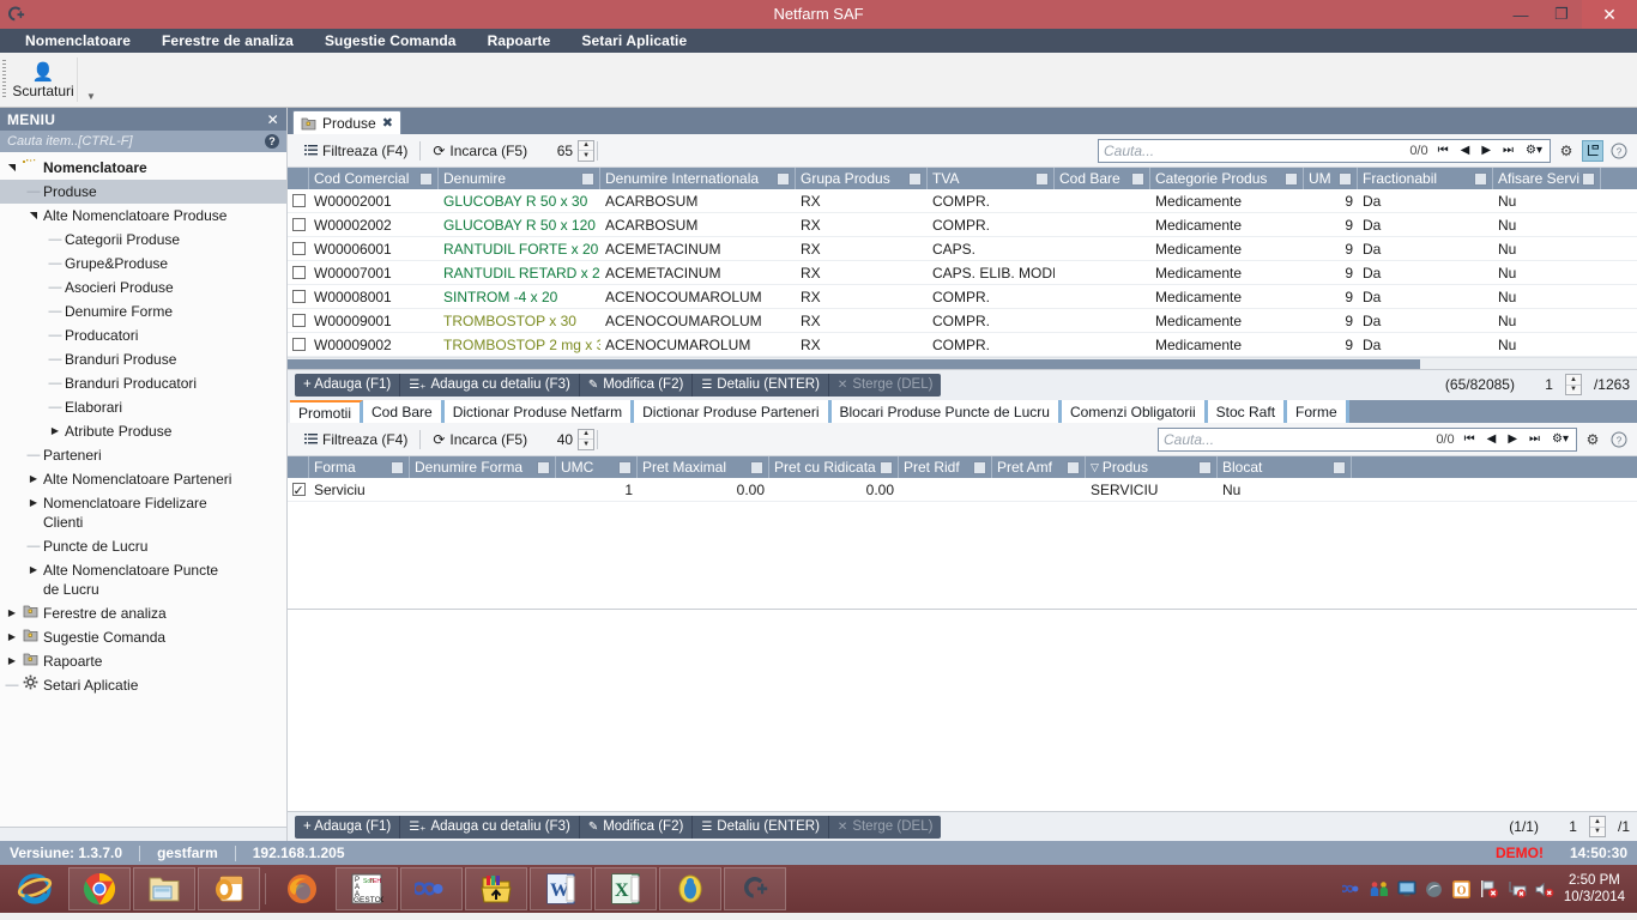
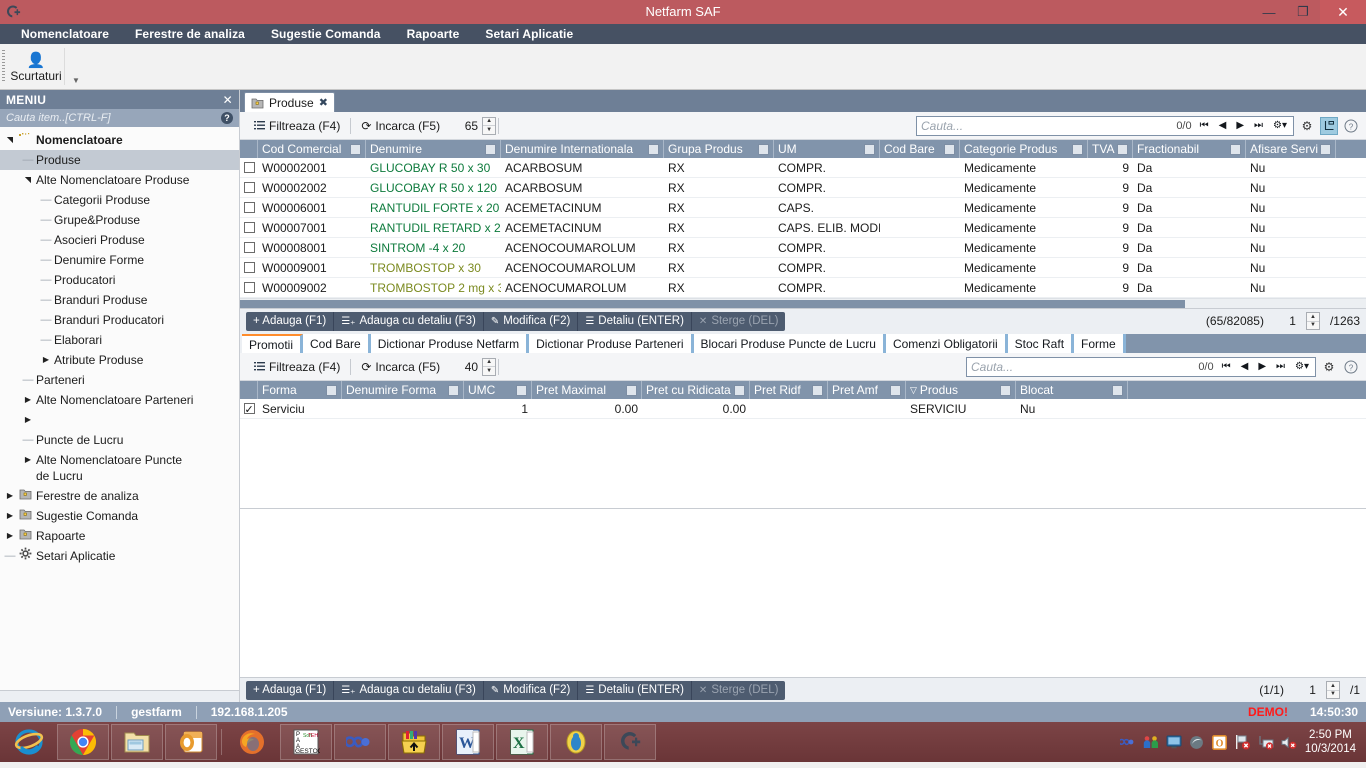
  Netfarm SAF
  —
  ❐
  ✕
  Nomenclatoare
  Ferestre de analiza
  Sugestie Comanda
  Rapoarte
  Setari Aplicatie
  👤
  Scurtaturi
  ▼
  MENIU
  ✕
  Cauta item..[CTRL-F]
  ?
  Nomenclatoare
  Produse
  Alte Nomenclatoare Produse
  —
  Categorii Produse
  —
  Grupe&Produse
  —
  Asocieri Produse
  —
  Denumire Forme
  —
  Producatori
  —
  Branduri Produse
  —
  Branduri Producatori
  —
  Elaborari
  ▶
  Atribute Produse
  —
  Parteneri
  ▶
  Alte Nomenclatoare Parteneri
  ▶
- Nomenclatoare Fidelizare Clienti
  —
  Puncte de Lucru
  ▶
  Alte Nomenclatoare Puncte de Lucru
  ▶
  Ferestre de analiza
  ▶
  Sugestie Comanda
  ▶
  Rapoarte
  —
  Setari Aplicatie
  Produse
  ✖
  Filtreaza (F4)
  ⟳
  Incarca (F5)
  65
  Cauta...
  0/0
  ⏮
  ◀
  ▶
  ⏭
  ⚙▾
  ⚙
  ?
  Cod Comercial
  Denumire
  Denumire Internationala
  Grupa Produs
- TVA
+ UM
  Cod Bare
  Categorie Produs
- UM
+ TVA
  Fractionabil
  Afisare Servi
  W00002001
  GLUCOBAY R 50 x 30
  ACARBOSUM
  RX
  COMPR.
  Medicamente
  9
  Da
  Nu
  W00002002
  GLUCOBAY R 50 x 120
  ACARBOSUM
  RX
  COMPR.
  Medicamente
  9
  Da
  Nu
  W00006001
  RANTUDIL FORTE x 20
  ACEMETACINUM
  RX
  CAPS.
  Medicamente
  9
  Da
  Nu
  W00007001
  RANTUDIL RETARD x 2
  ACEMETACINUM
  RX
  CAPS. ELIB. MODI
  Medicamente
  9
  Da
  Nu
  W00008001
  SINTROM -4 x 20
  ACENOCOUMAROLUM
  RX
  COMPR.
  Medicamente
  9
  Da
  Nu
  W00009001
  TROMBOSTOP x 30
  ACENOCOUMAROLUM
  RX
  COMPR.
  Medicamente
  9
  Da
  Nu
  W00009002
  TROMBOSTOP 2 mg x 3
  ACENOCUMAROLUM
  RX
  COMPR.
  Medicamente
  9
  Da
  Nu
  + Adauga (F1)
  ☰₊
  Adauga cu detaliu (F3)
  ✎
  Modifica (F2)
  ☰
  Detaliu (ENTER)
  ✕
  Sterge (DEL)
  (65/82085)
  1
  /1263
  Promotii
  Cod Bare
  Dictionar Produse Netfarm
  Dictionar Produse Parteneri
  Blocari Produse Puncte de Lucru
  Comenzi Obligatorii
  Stoc Raft
  Forme
  Filtreaza (F4)
  ⟳
  Incarca (F5)
  40
  Cauta...
  0/0
  ⏮
  ◀
  ▶
  ⏭
  ⚙▾
  ⚙
  ?
  Forma
  Denumire Forma
  UMC
  Pret Maximal
  Pret cu Ridicata
  Pret Ridf
  Pret Amf
  ▽
  Produs
  Blocat
  Serviciu
  1
  0.00
  0.00
  SERVICIU
  Nu
  + Adauga (F1)
  ☰₊
  Adauga cu detaliu (F3)
  ✎
  Modifica (F2)
  ☰
  Detaliu (ENTER)
  ✕
  Sterge (DEL)
  (1/1)
  1
  /1
  Versiune: 1.3.7.0
  gestfarm
  192.168.1.205
  DEMO!
  14:50:30
  W
  X
  O
  2:50 PM
  10/3/2014
